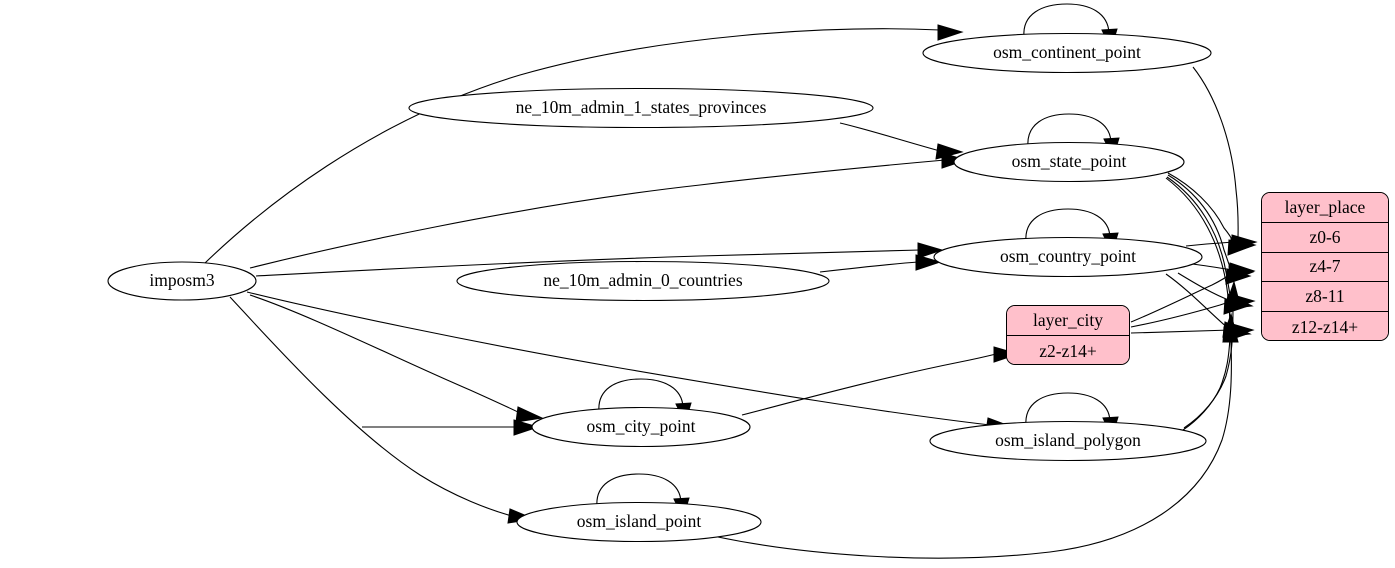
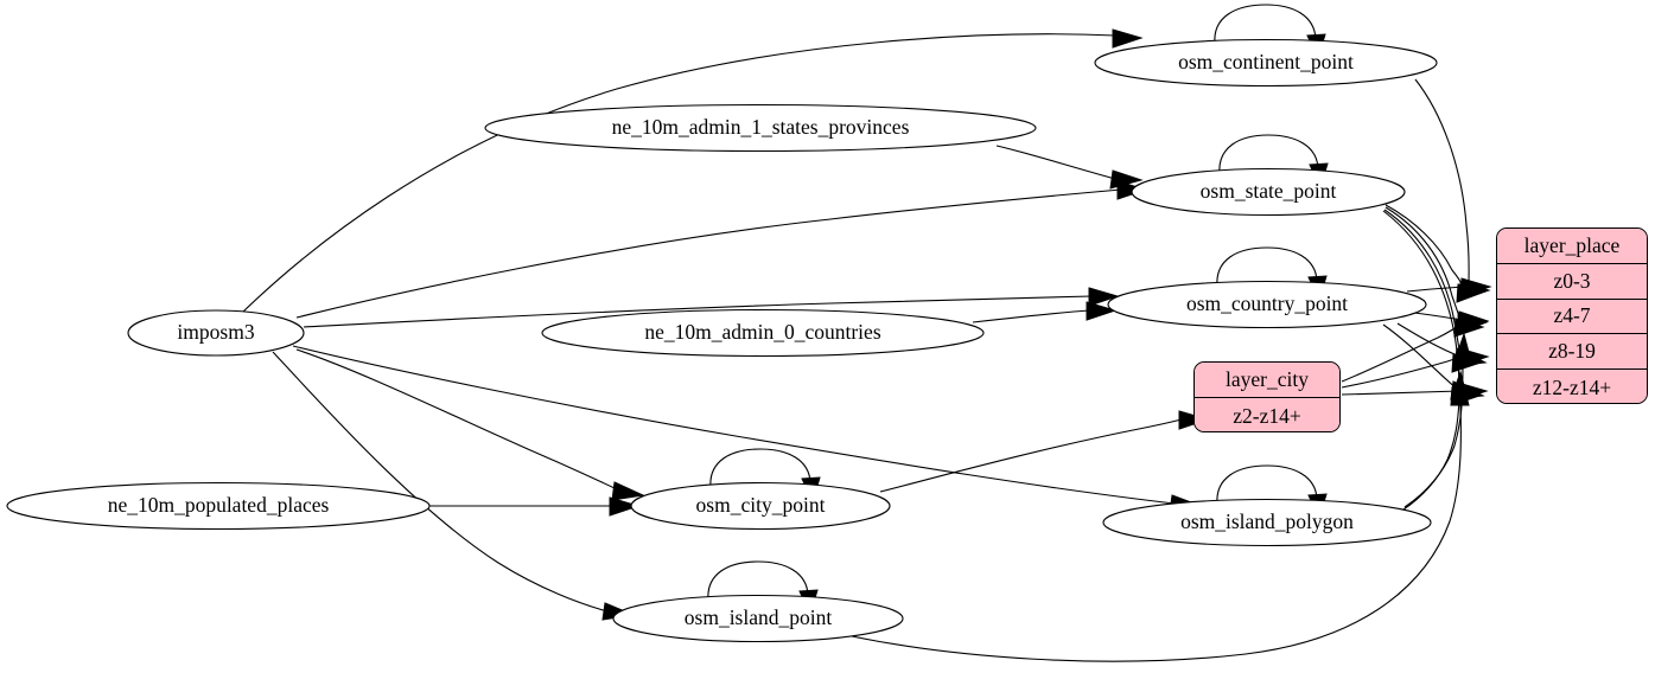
  imposm3
  ne_10m_admin_1_states_provinces
  ne_10m_admin_0_countries
+ ne_10m_populated_places
  osm_continent_point
  osm_state_point
  osm_country_point
  osm_city_point
  osm_island_polygon
  osm_island_point
  layer_place
- z0-6
+ z0-3
  z4-7
- z8-11
+ z8-19
  z12-z14+
  layer_city
  z2-z14+
